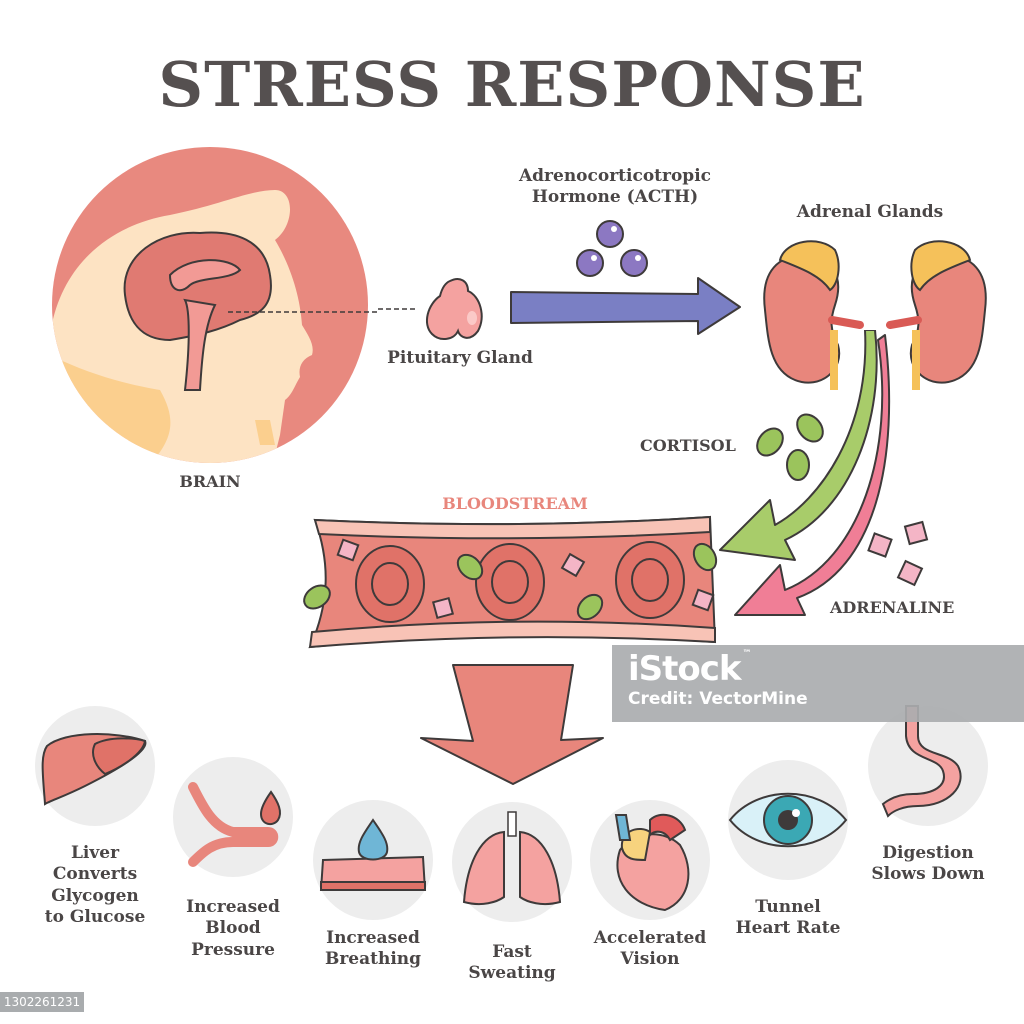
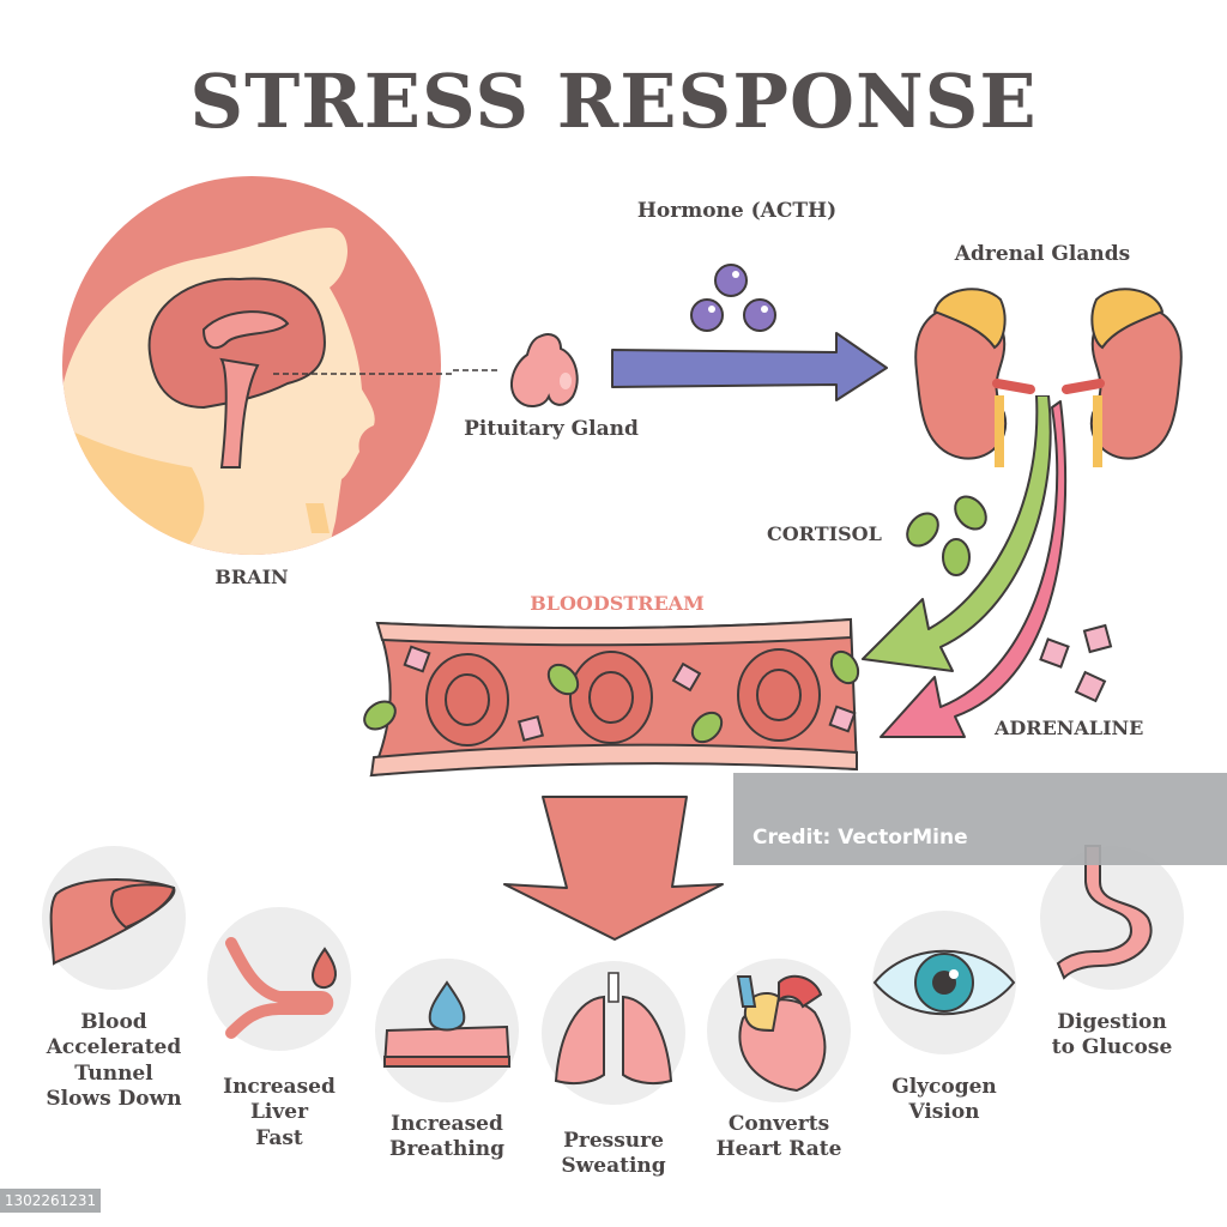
  STRESS RESPONSE
  BRAIN
  Pituitary Gland
- Adrenocorticotropic
  Hormone (ACTH)
  Adrenal Glands
  CORTISOL
  ADRENALINE
  BLOODSTREAM
- Liver
+ Blood
- Converts
+ Accelerated
- Glycogen
+ Tunnel
- to Glucose
+ Slows Down
  Increased
- Blood
+ Liver
- Pressure
+ Fast
  Increased
  Breathing
- Fast
+ Pressure
  Sweating
- Accelerated
+ Converts
- Vision
+ Heart Rate
- Tunnel
+ Glycogen
- Heart Rate
+ Vision
  Digestion
- Slows Down
+ to Glucose
- iStock ™
  Credit: VectorMine
  1302261231
